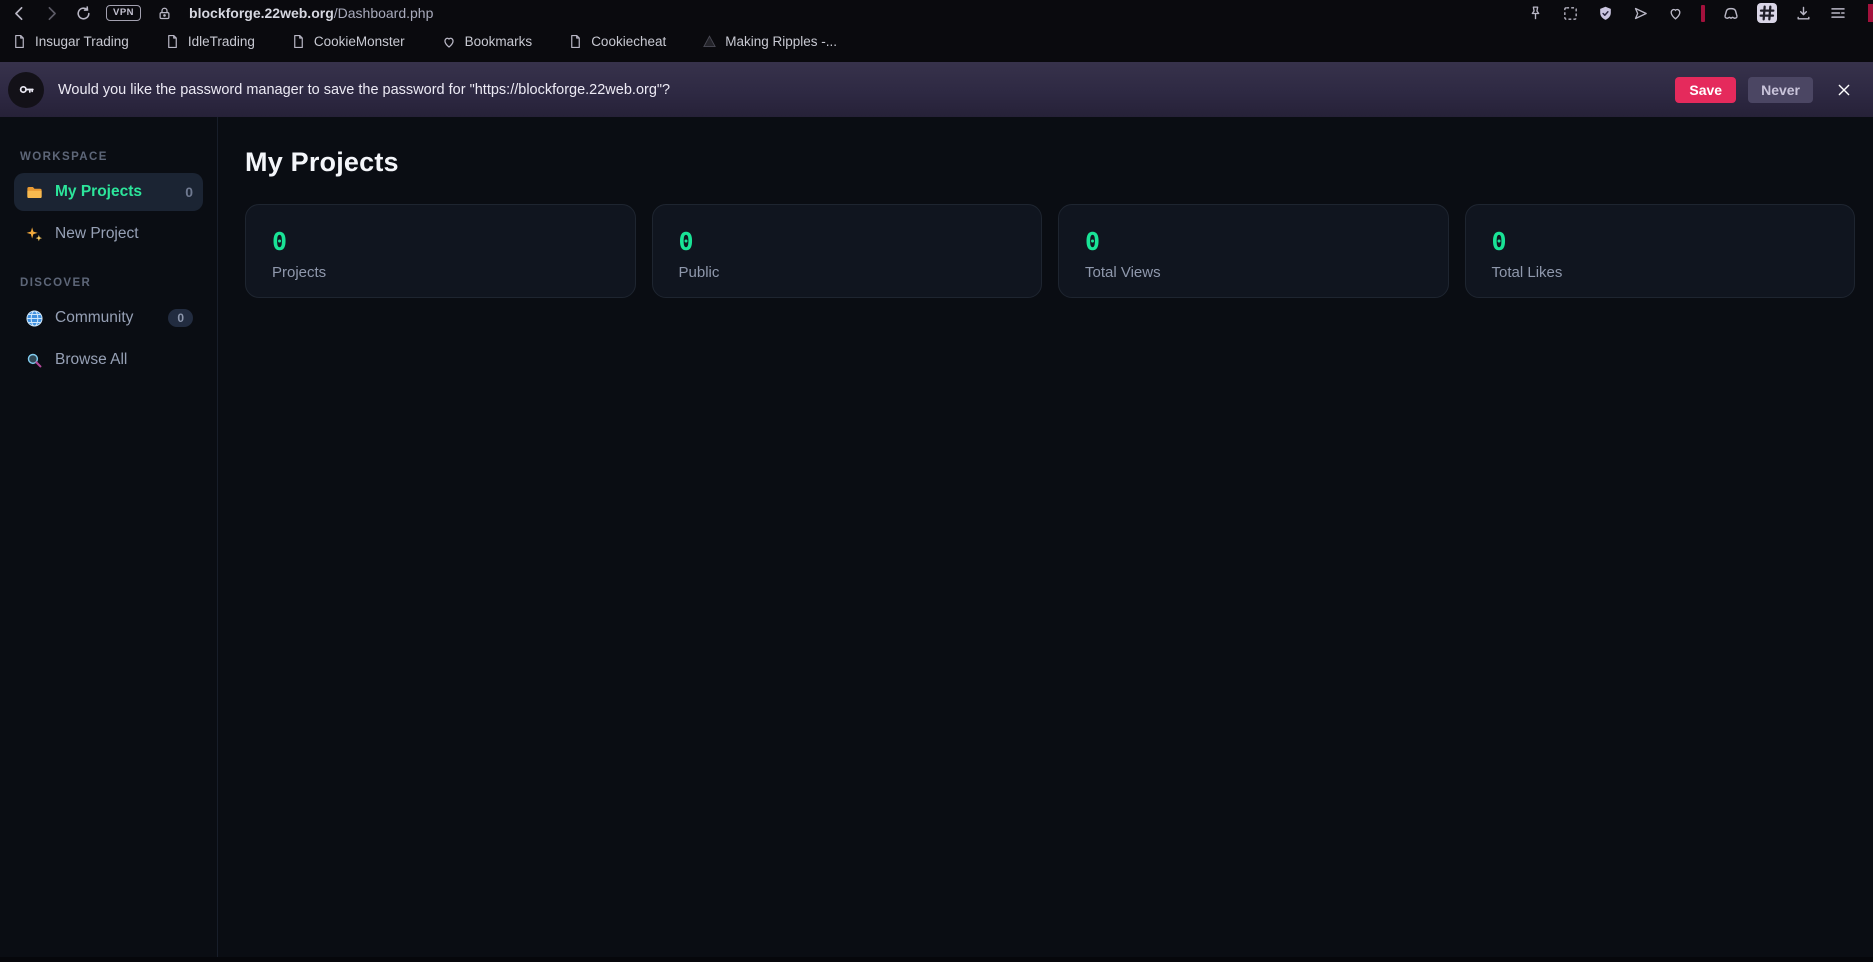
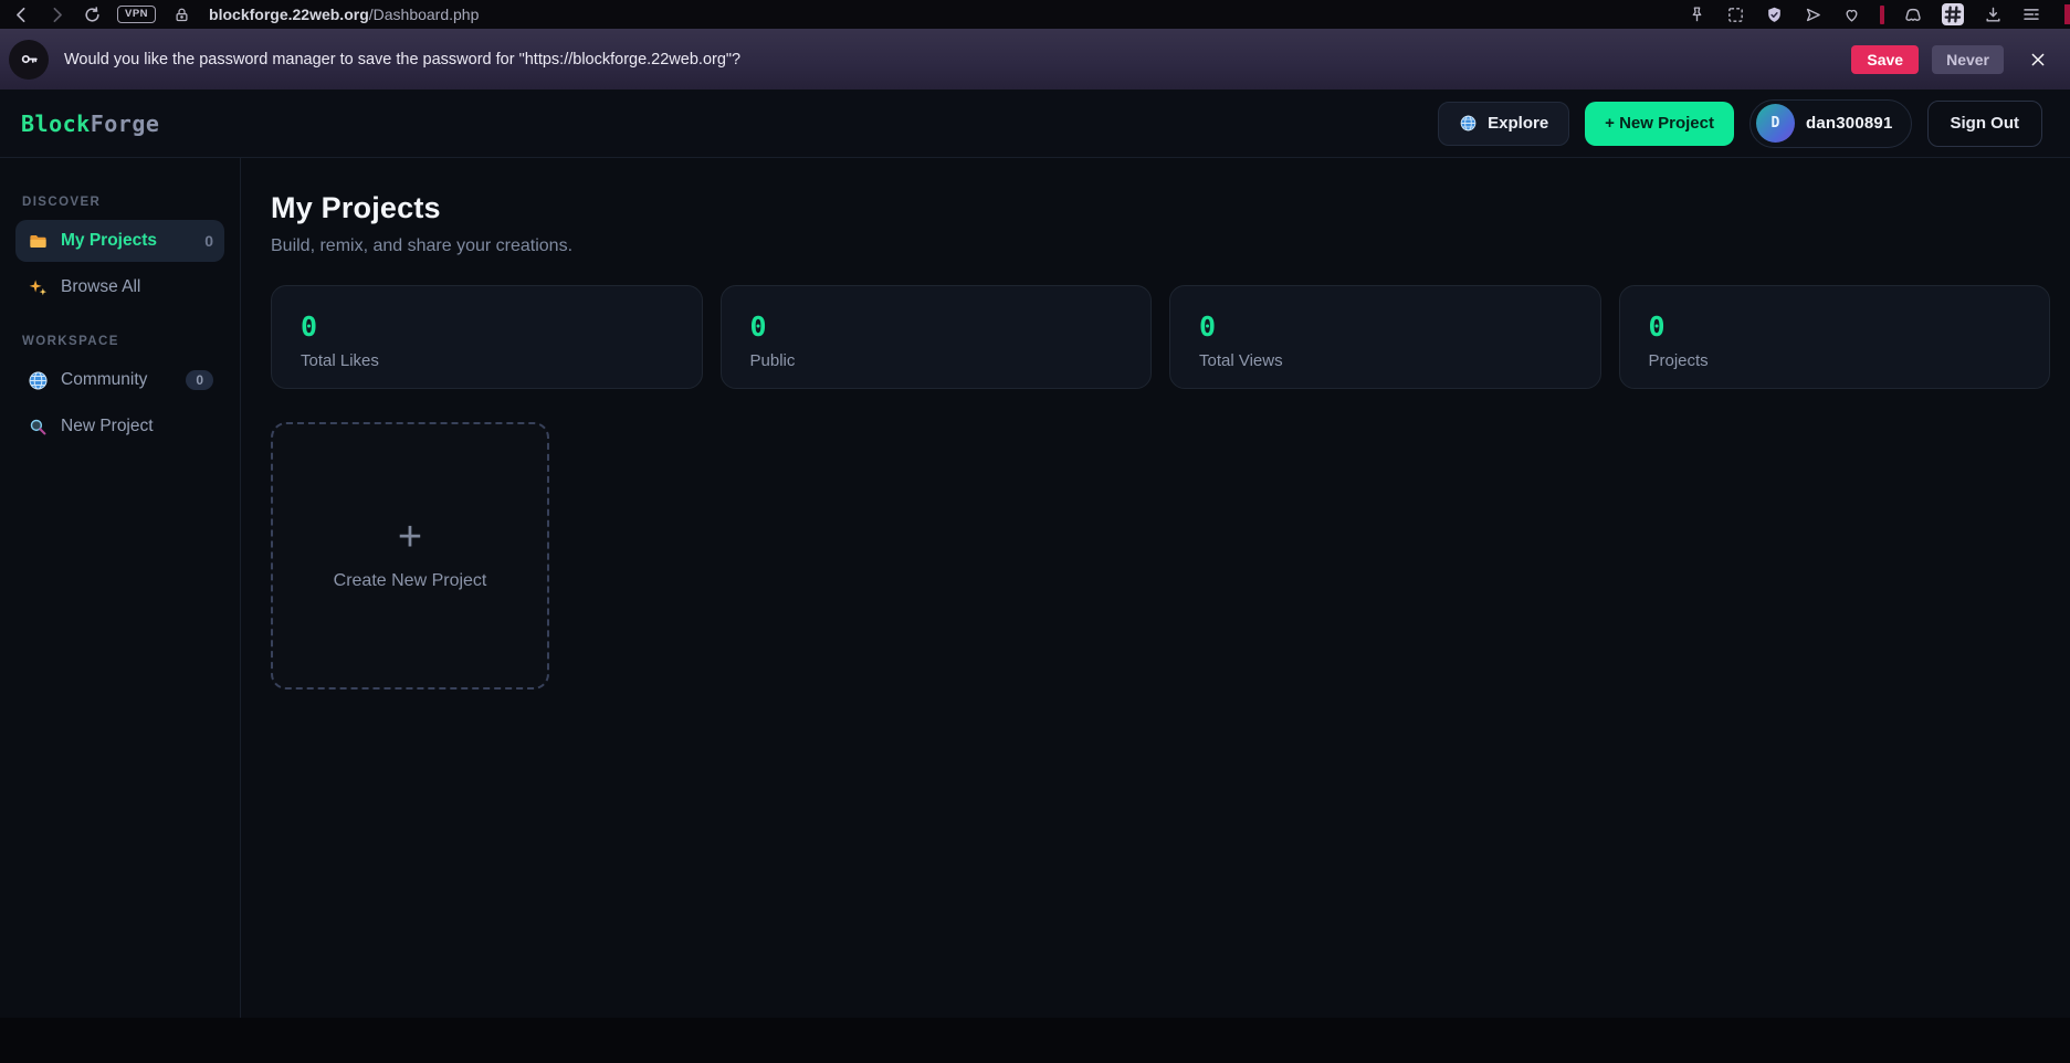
  VPN
  blockforge.22web.org/Dashboard.php
- Insugar Trading
- IdleTrading
- CookieMonster
- Bookmarks
- Cookiecheat
- Making Ripples -...
  Would you like the password manager to save the password for "https://blockforge.22web.org"?
  Save
  Never
+ BlockForge
+ Explore
+ + New Project
+ D
+ dan300891
+ Sign Out
- WORKSPACE
+ DISCOVER
  My Projects
  0
- New Project
+ Browse All
- DISCOVER
+ WORKSPACE
  Community
  0
- Browse All
+ New Project
  My Projects
+ Build, remix, and share your creations.
  0
- Projects
+ Total Likes
  0
  Public
  0
  Total Views
  0
- Total Likes
+ Projects
+ +
+ Create New Project
